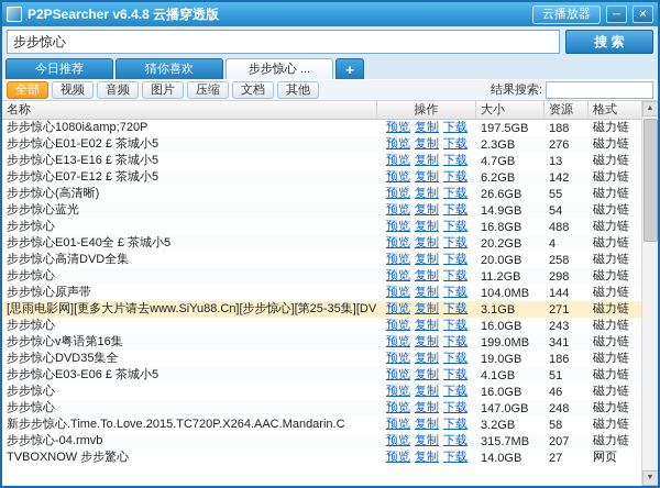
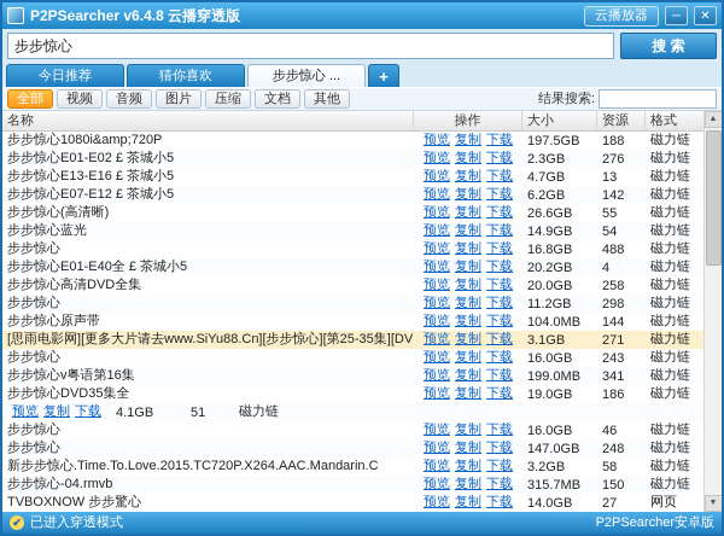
  P2PSearcher v6.4.8 云播穿透版
  云播放器
  ─
  ✕
  步步惊心
  搜 索
  今日推荐
  猜你喜欢
  步步惊心 ...
  +
  全部
  视频
  音频
  图片
  压缩
  文档
  其他
  结果搜索:
  名称
  操作
  大小
  资源
  格式
  步步惊心1080i&amp;720P
  预览 复制 下载
  197.5GB
  188
  磁力链
  步步惊心E01-E02 £ 茶城小5
  预览 复制 下载
  2.3GB
  276
  磁力链
  步步惊心E13-E16 £ 茶城小5
  预览 复制 下载
  4.7GB
  13
  磁力链
  步步惊心E07-E12 £ 茶城小5
  预览 复制 下载
  6.2GB
  142
  磁力链
  步步惊心(高清晰)
  预览 复制 下载
  26.6GB
  55
  磁力链
  步步惊心蓝光
  预览 复制 下载
  14.9GB
  54
  磁力链
  步步惊心
  预览 复制 下载
  16.8GB
  488
  磁力链
  步步惊心E01-E40全 £ 茶城小5
  预览 复制 下载
  20.2GB
  4
  磁力链
  步步惊心高清DVD全集
  预览 复制 下载
  20.0GB
  258
  磁力链
  步步惊心
  预览 复制 下载
  11.2GB
  298
  磁力链
  步步惊心原声带
  预览 复制 下载
  104.0MB
  144
  磁力链
  [思雨电影网][更多大片请去www.SiYu88.Cn][步步惊心][第25-35集][DV
  预览 复制 下载
  3.1GB
  271
  磁力链
  步步惊心
  预览 复制 下载
  16.0GB
  243
  磁力链
  步步惊心v粤语第16集
  预览 复制 下载
  199.0MB
  341
  磁力链
  步步惊心DVD35集全
  预览 复制 下载
  19.0GB
  186
  磁力链
- 步步惊心E03-E06 £ 茶城小5
  预览 复制 下载
  4.1GB
  51
  磁力链
  步步惊心
  预览 复制 下载
  16.0GB
  46
  磁力链
  步步惊心
  预览 复制 下载
  147.0GB
  248
  磁力链
  新步步惊心.Time.To.Love.2015.TC720P.X264.AAC.Mandarin.C
  预览 复制 下载
  3.2GB
  58
  磁力链
  步步惊心-04.rmvb
  预览 复制 下载
  315.7MB
- 207
+ 150
  磁力链
  TVBOXNOW 步步驚心
  预览 复制 下载
  14.0GB
  27
  网页
+ ✔
+ 已进入穿透模式
+ P2PSearcher安卓版
